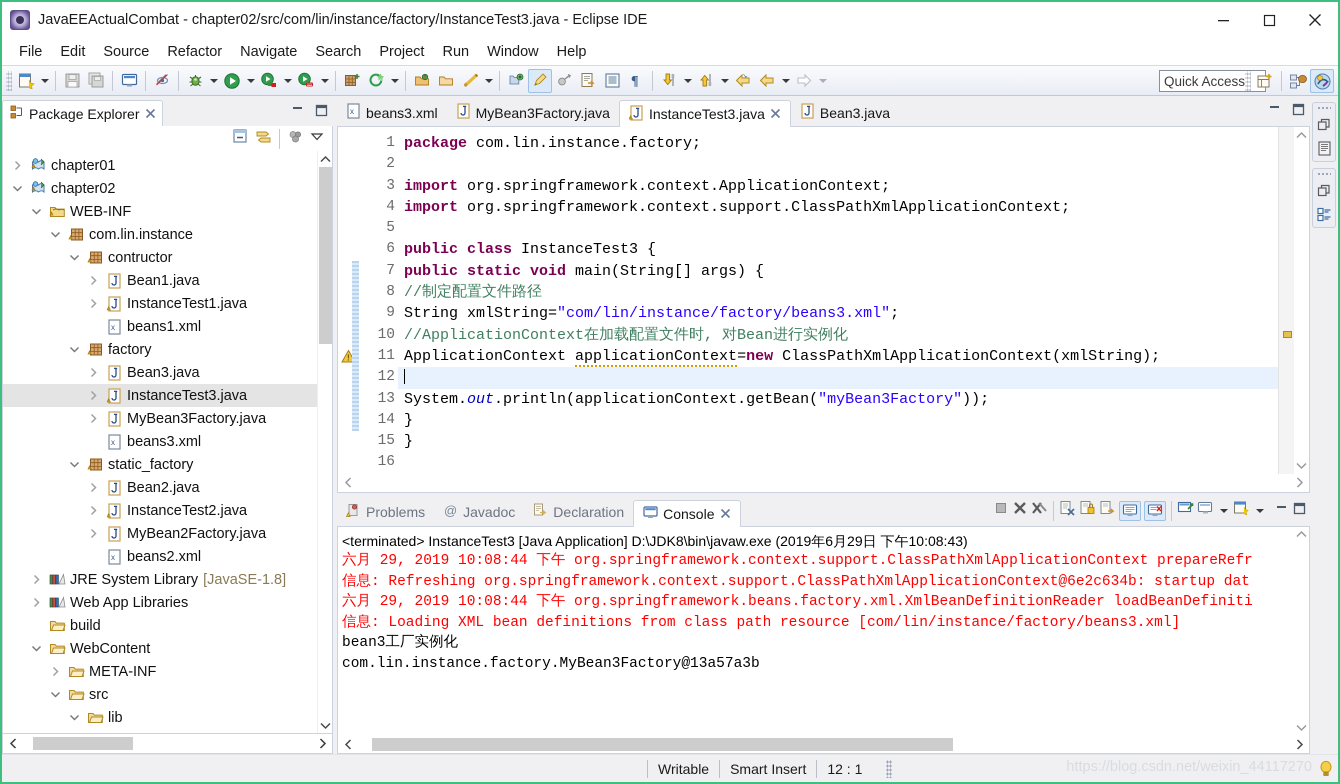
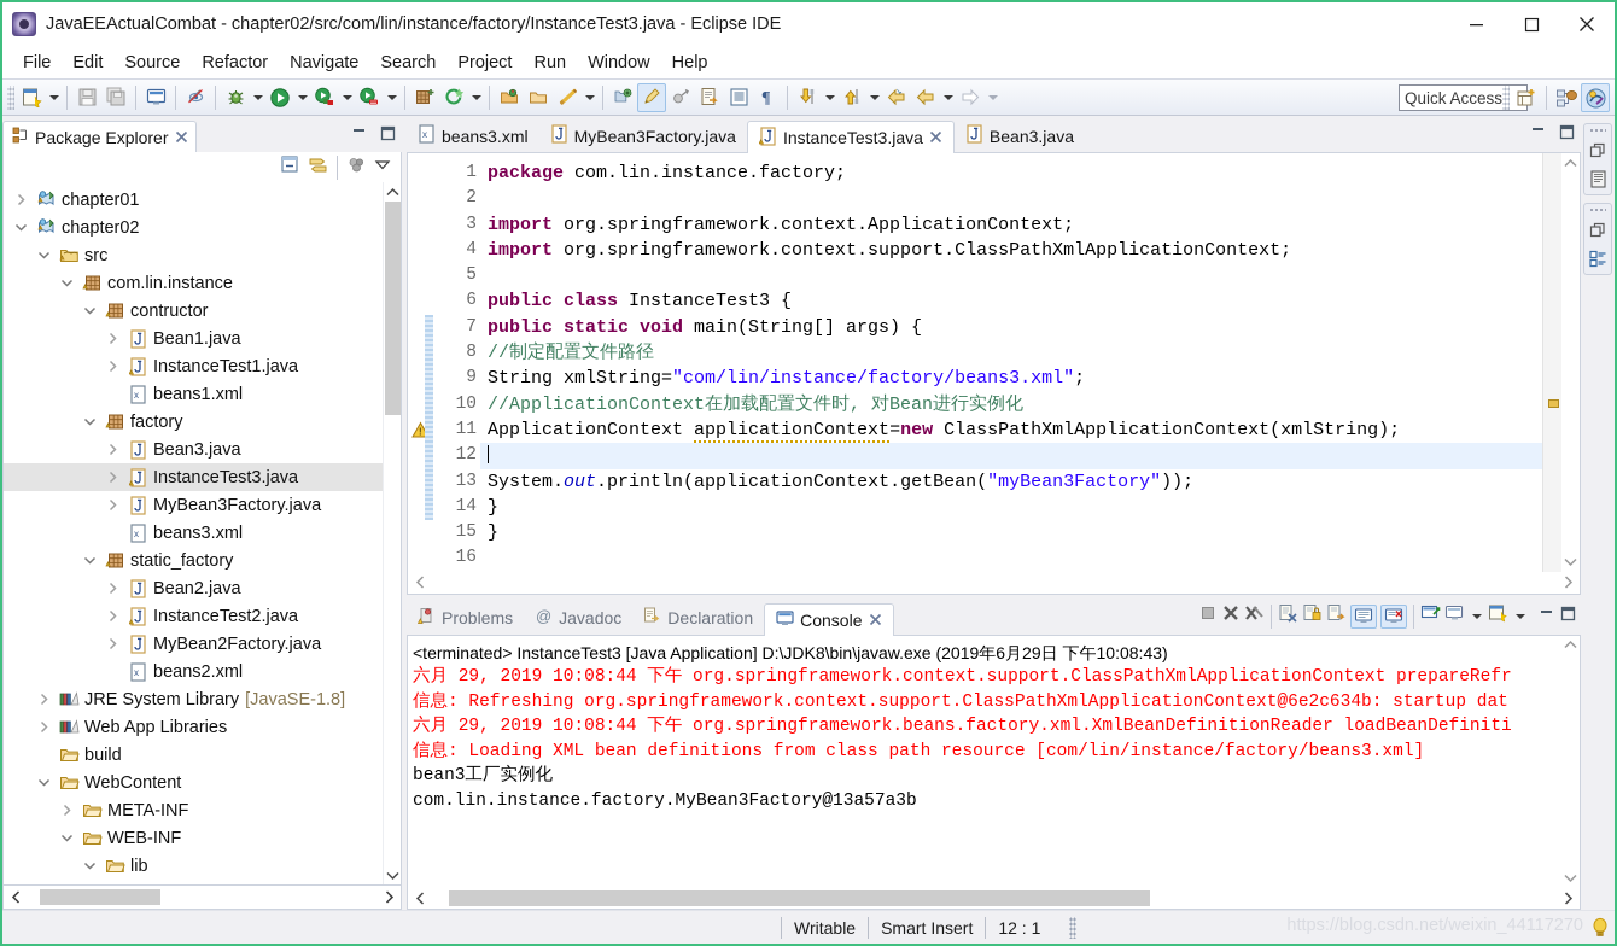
  JavaEEActualCombat - chapter02/src/com/lin/instance/factory/InstanceTest3.java - Eclipse IDE
  File
  Edit
  Source
  Refactor
  Navigate
  Search
  Project
  Run
  Window
  Help
  ¶
  Quick Access
  Package Explorer
  chapter01
  chapter02
- WEB-INF
+ src
  com.lin.instance
  contructor
  Bean1.java
  InstanceTest1.java
  x
  beans1.xml
  factory
  Bean3.java
  InstanceTest3.java
  MyBean3Factory.java
  x
  beans3.xml
  static_factory
  Bean2.java
  InstanceTest2.java
  MyBean2Factory.java
  x
  beans2.xml
  JRE System Library
  [JavaSE-1.8]
  Web App Libraries
  build
  WebContent
  META-INF
- src
+ WEB-INF
  lib
  x
  beans3.xml
  MyBean3Factory.java
  InstanceTest3.java
  Bean3.java
  !
  1
  2
  3
  4
  5
  6
  7
  8
  9
  10
  11
  12
  13
  14
  15
  16
  package com.lin.instance.factory;
  import org.springframework.context.ApplicationContext;
  import org.springframework.context.support.ClassPathXmlApplicationContext;
  public class InstanceTest3 {
  public static void main(String[] args) {
  //制定配置文件路径
  String xmlString="com/lin/instance/factory/beans3.xml";
  //ApplicationContext在加载配置文件时, 对Bean进行实例化
  ApplicationContext applicationContext=new ClassPathXmlApplicationContext(xmlString);
  System.out.println(applicationContext.getBean("myBean3Factory"));
  }
  }
  Problems
  @
  Javadoc
  Declaration
  Console
  <terminated> InstanceTest3 [Java Application] D:\JDK8\bin\javaw.exe (2019年6月29日 下午10:08:43)
  六月 29, 2019 10:08:44 下午 org.springframework.context.support.ClassPathXmlApplicationContext prepareRefr
  信息: Refreshing org.springframework.context.support.ClassPathXmlApplicationContext@6e2c634b: startup dat
  六月 29, 2019 10:08:44 下午 org.springframework.beans.factory.xml.XmlBeanDefinitionReader loadBeanDefiniti
  信息: Loading XML bean definitions from class path resource [com/lin/instance/factory/beans3.xml]
  bean3工厂实例化
  com.lin.instance.factory.MyBean3Factory@13a57a3b
  Writable
  Smart Insert
  12 : 1
